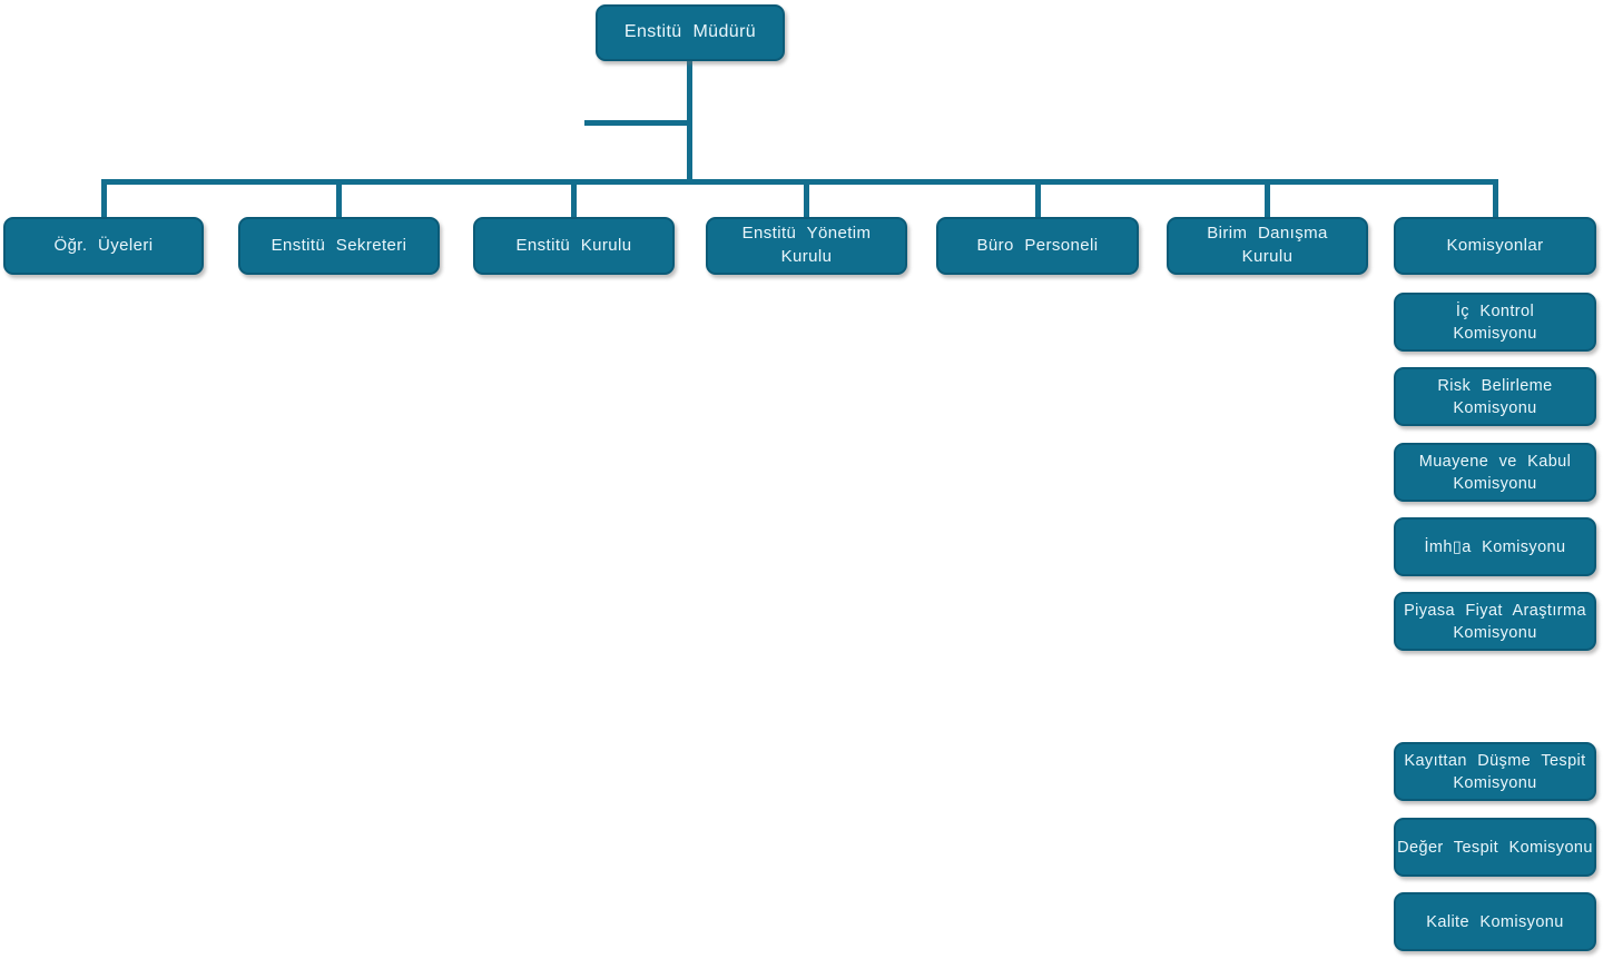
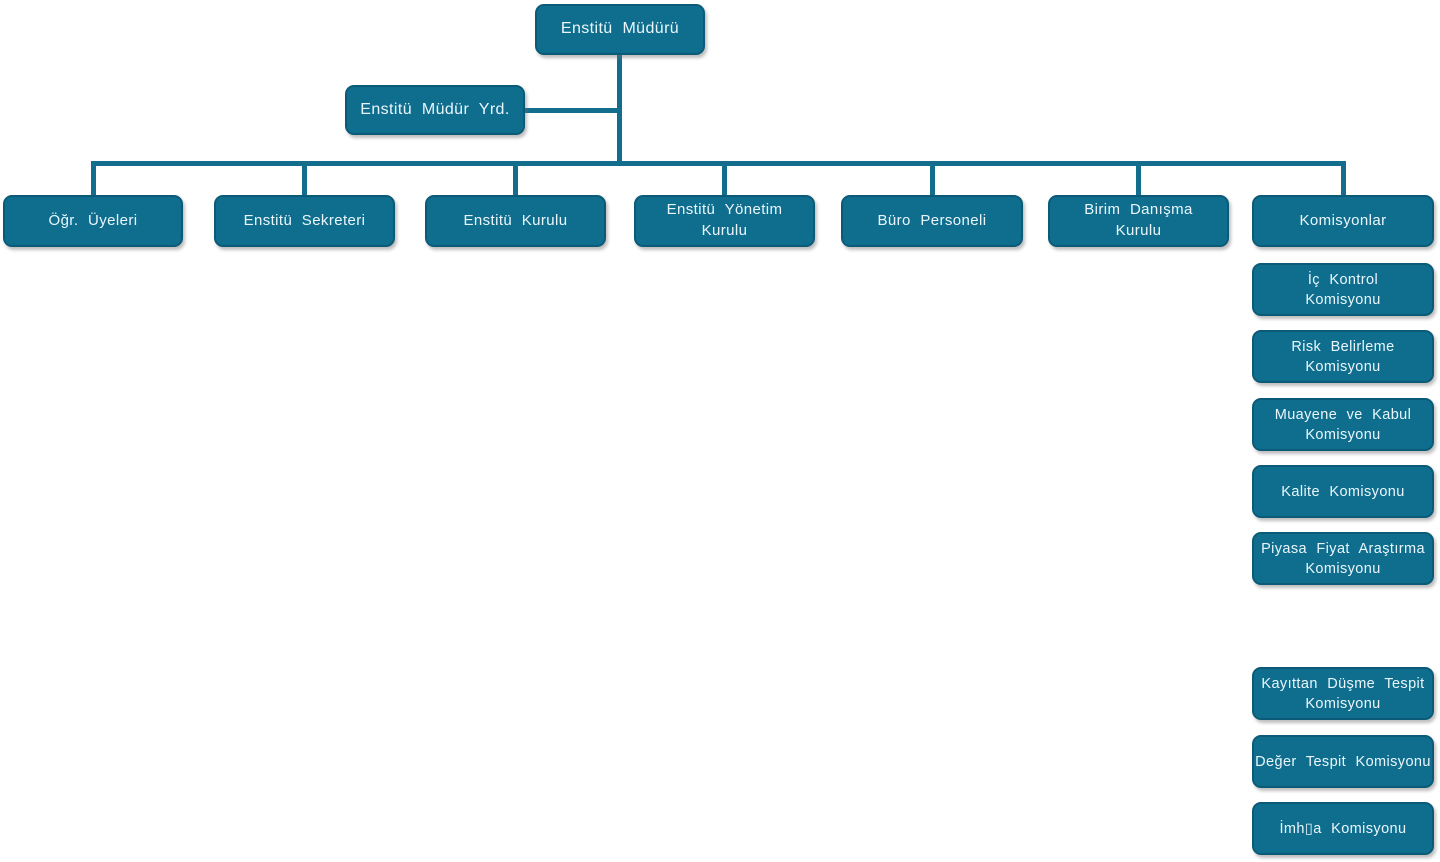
  Enstitü Müdürü
+ Enstitü Müdür Yrd.
  Öğr. Üyeleri
  Enstitü Sekreteri
  Enstitü Kurulu
  Enstitü Yönetim
  Kurulu
  Büro Personeli
  Birim Danışma
  Kurulu
  Komisyonlar
  İç Kontrol
  Komisyonu
  Risk Belirleme
  Komisyonu
  Muayene ve Kabul
  Komisyonu
- İmh▯a Komisyonu
+ Kalite Komisyonu
  Piyasa Fiyat Araştırma
  Komisyonu
  Kayıttan Düşme Tespit
  Komisyonu
  Değer Tespit Komisyonu
- Kalite Komisyonu
+ İmh▯a Komisyonu
